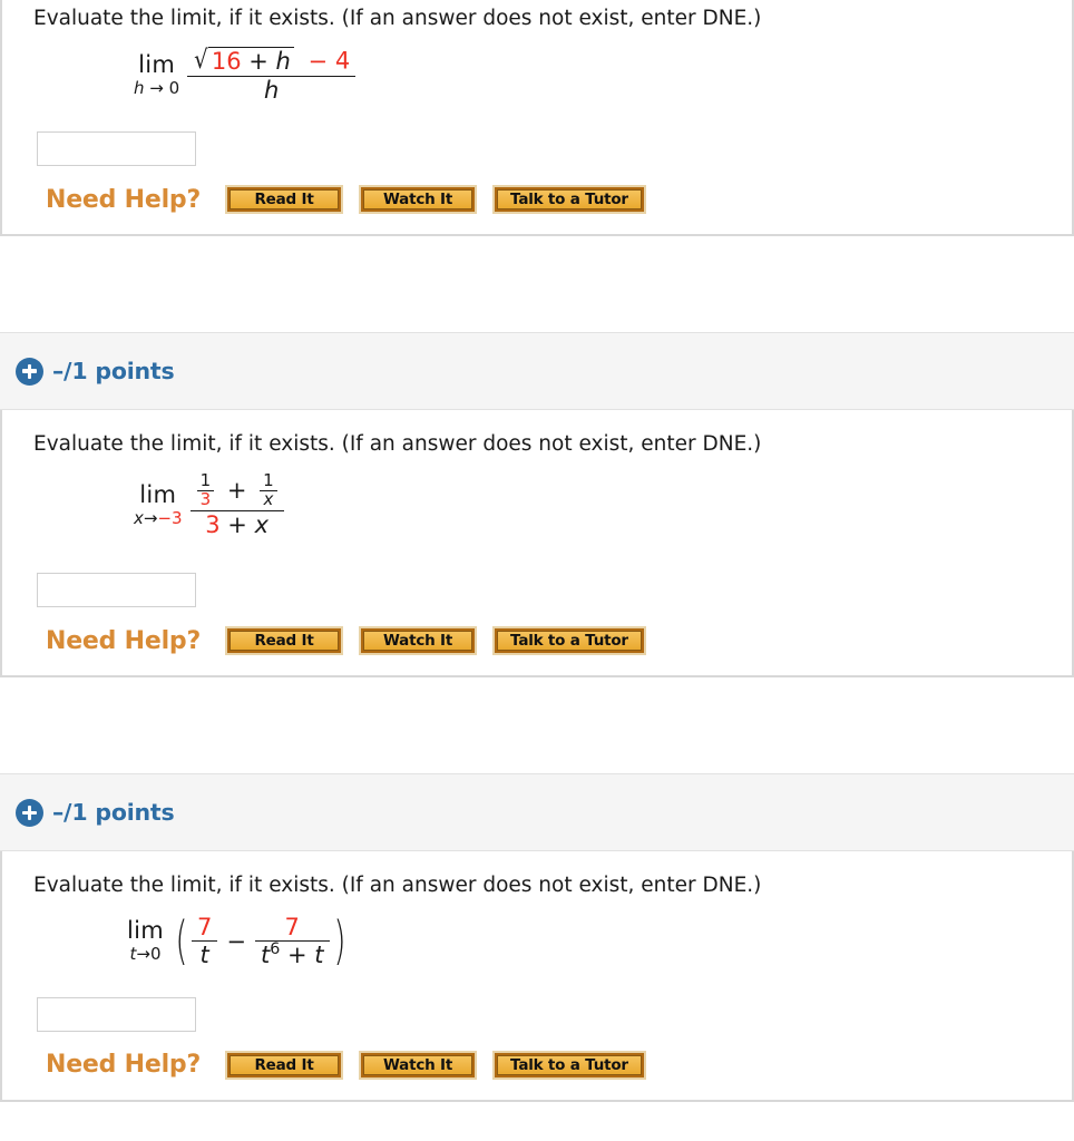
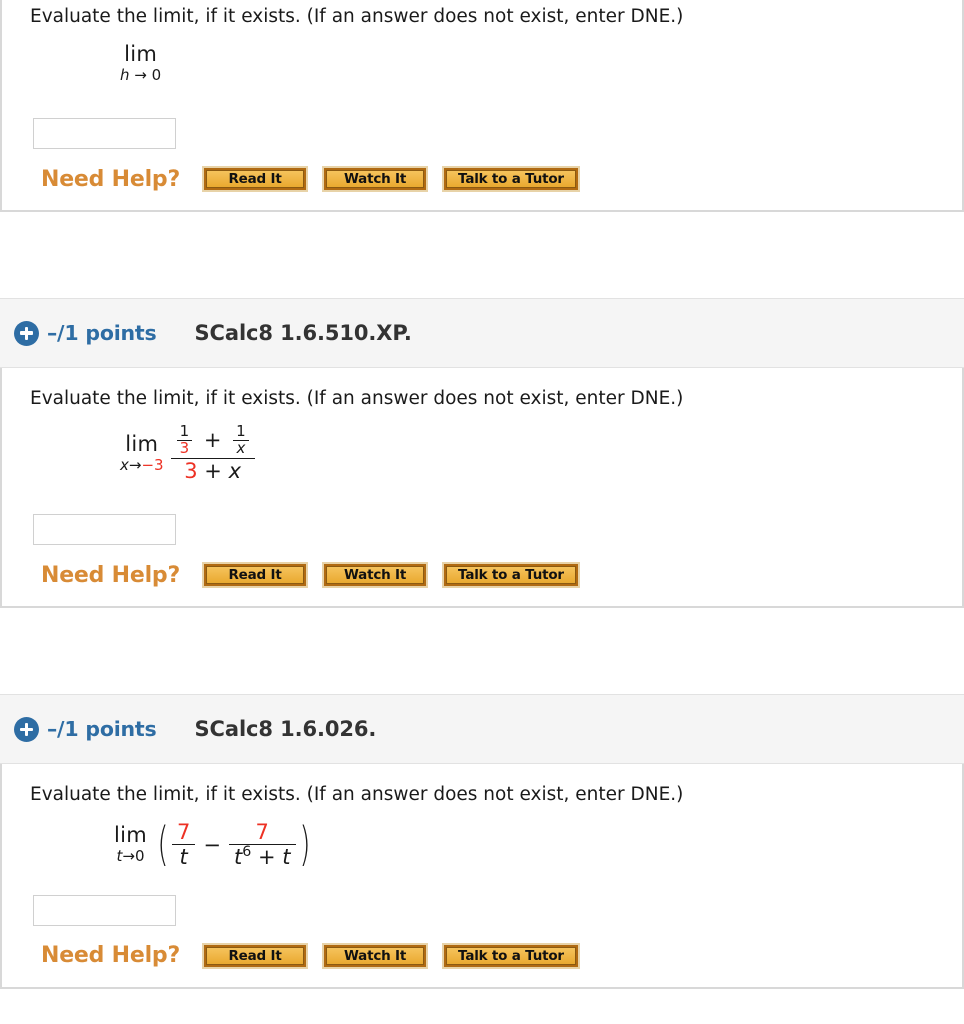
  Evaluate the limit, if it exists. (If an answer does not exist, enter DNE.)
  lim
  h → 0
- √
- 16 + h
- − 4
- h
  Need Help?
  Read It
  Watch It
  Talk to a Tutor
  –/1 points
+ SCalc8 1.6.510.XP.
  Evaluate the limit, if it exists. (If an answer does not exist, enter DNE.)
  lim
  x→−3
  1
  3
  +
  1
  x
  3 + x
  Need Help?
  Read It
  Watch It
  Talk to a Tutor
  –/1 points
+ SCalc8 1.6.026.
  Evaluate the limit, if it exists. (If an answer does not exist, enter DNE.)
  lim
  t→0
  (
  7
  t
  −
  7
  t6 + t
  )
  Need Help?
  Read It
  Watch It
  Talk to a Tutor
